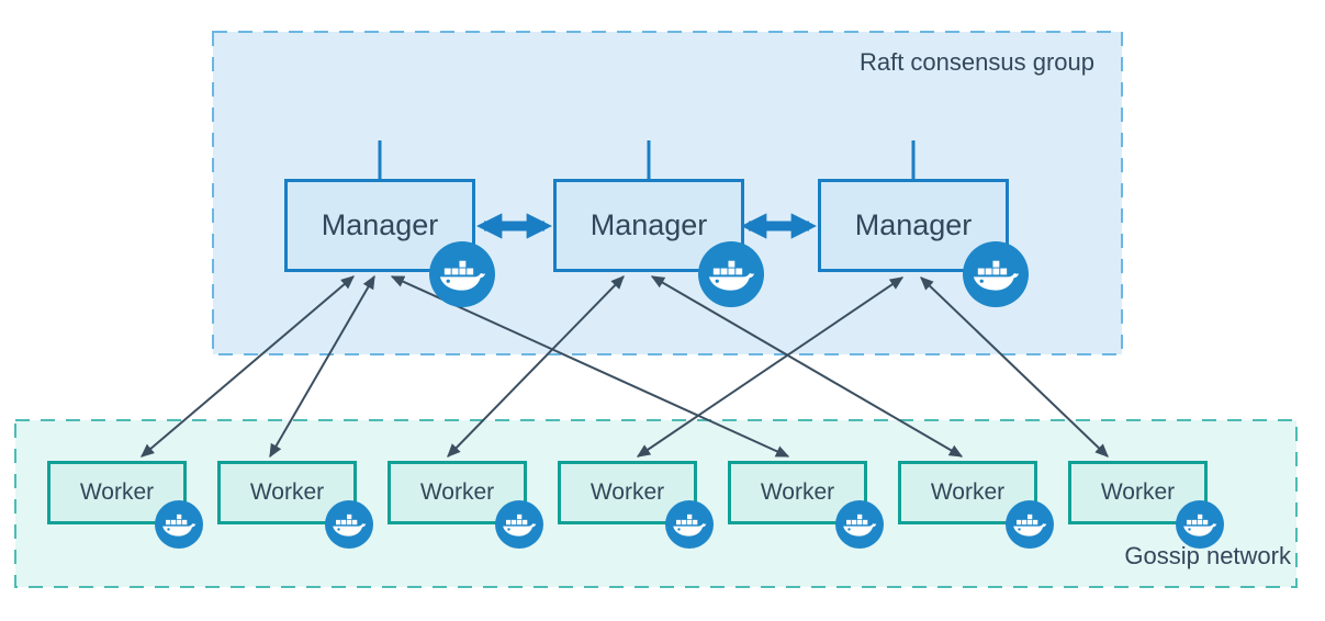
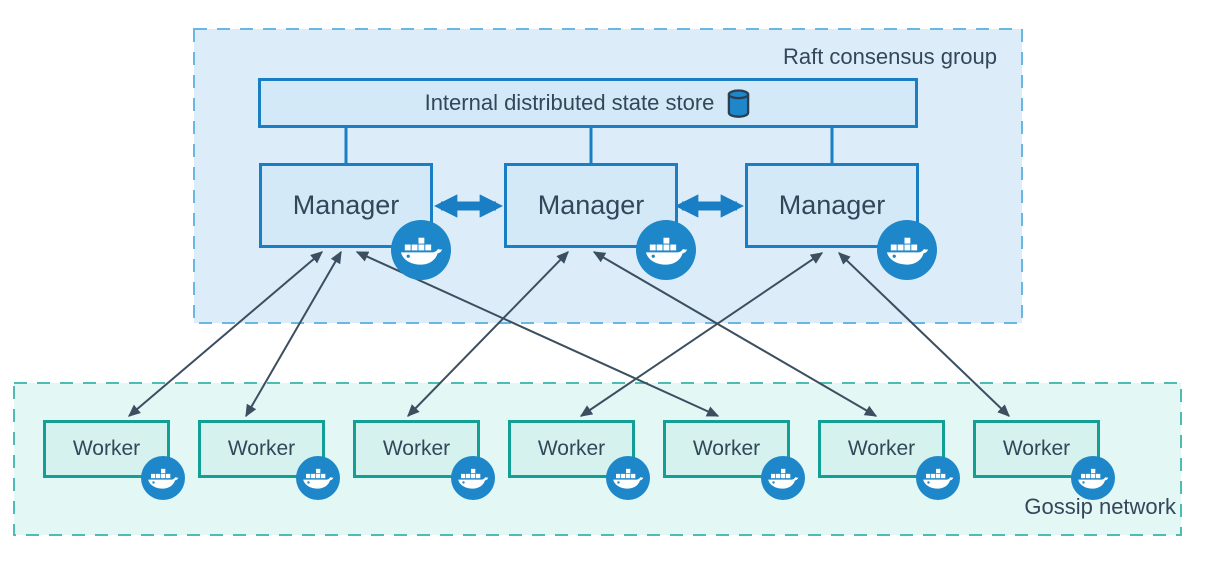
  Raft consensus group
+ Internal distributed state store
  Manager
  Manager
  Manager
  Worker
  Worker
  Worker
  Worker
  Worker
  Worker
  Worker
  Gossip network
